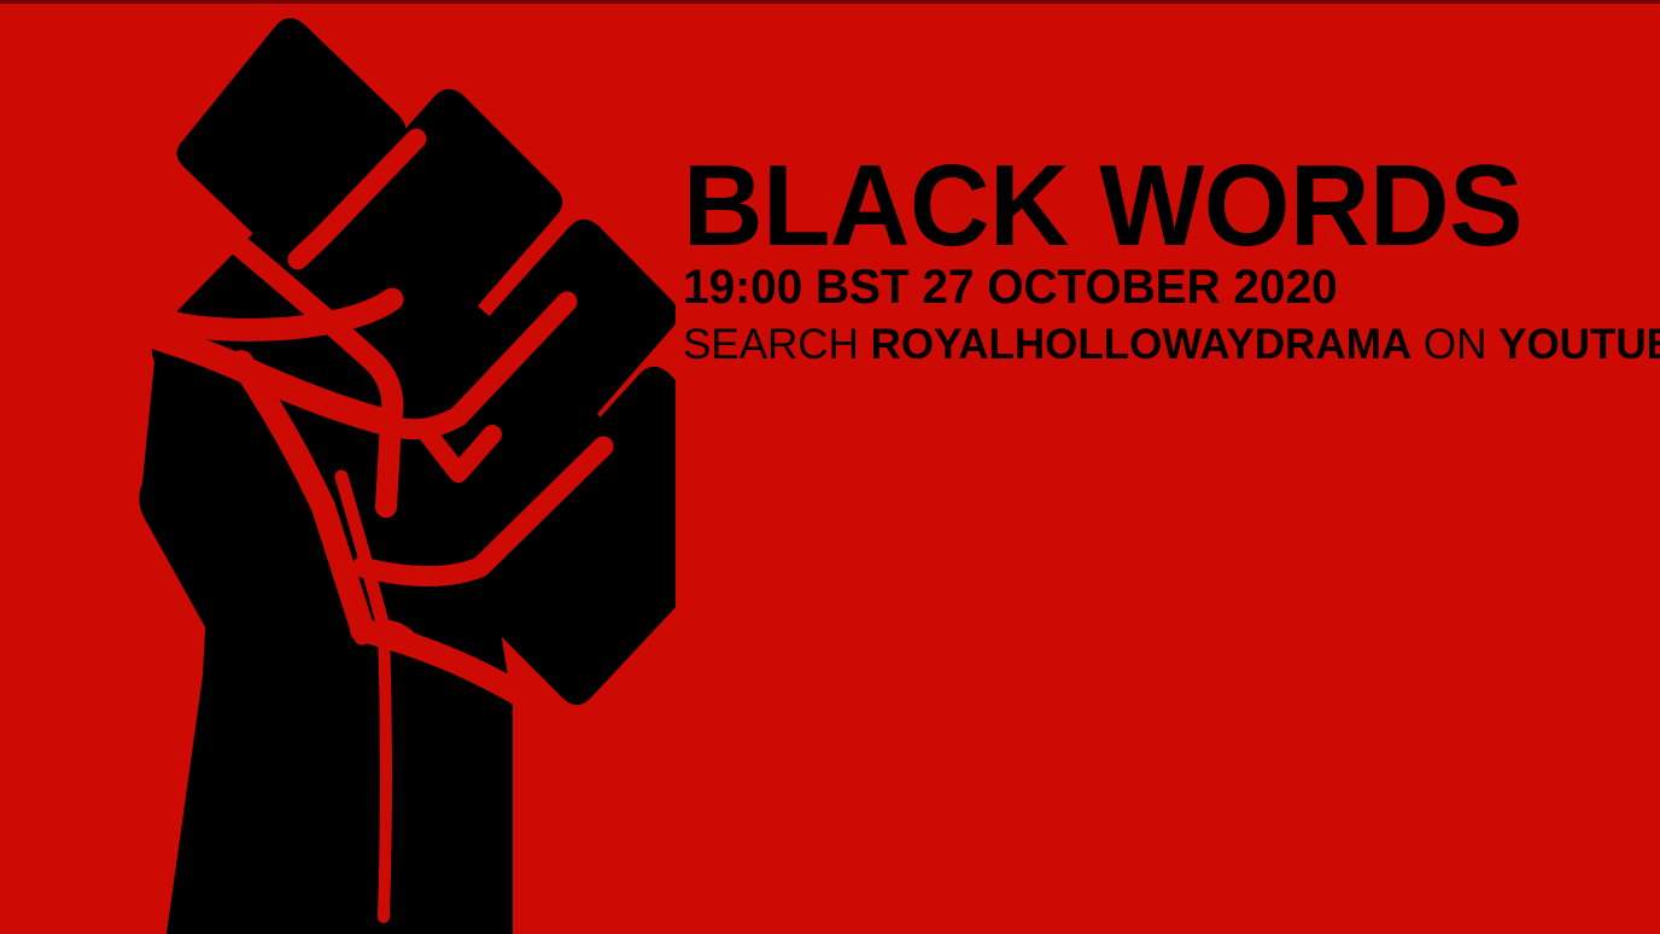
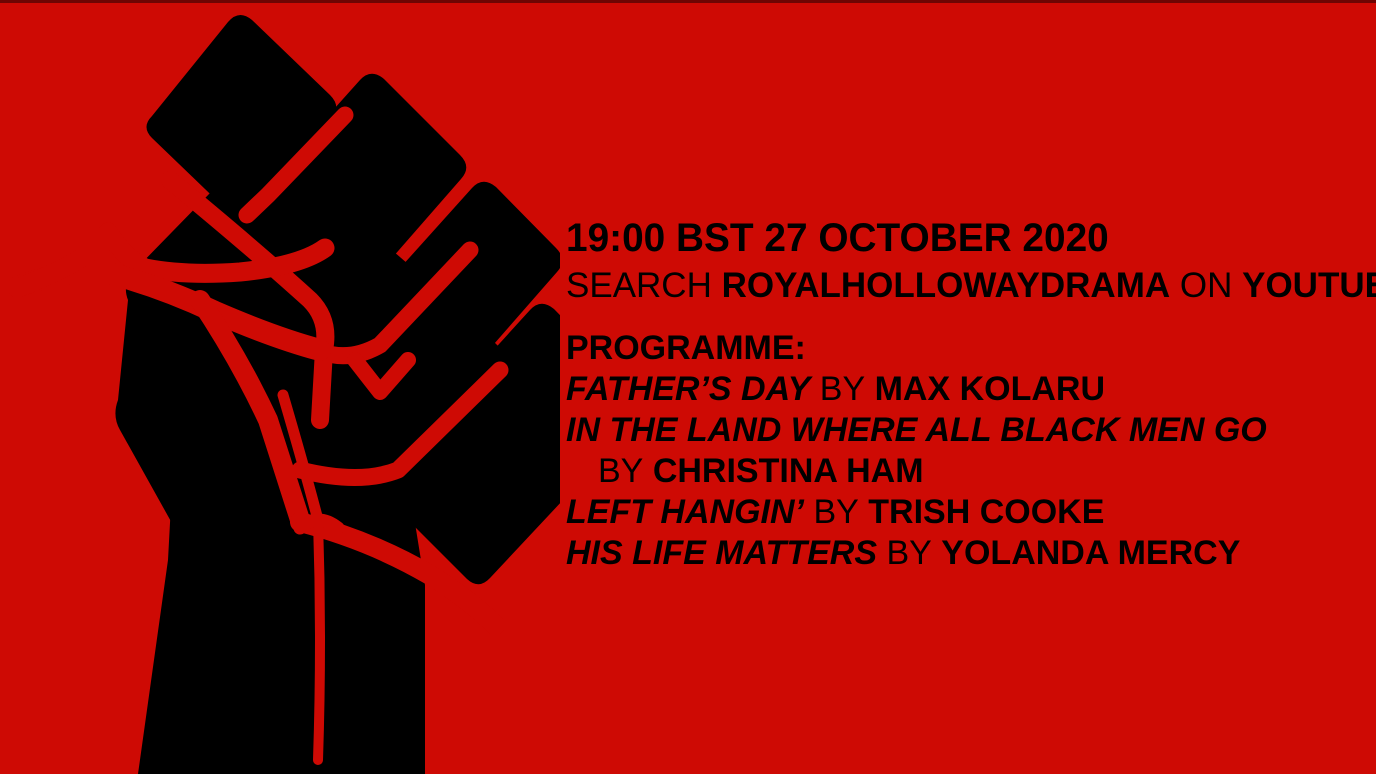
- BLACK WORDS
  19:00 BST 27 OCTOBER 2020
  SEARCH ROYALHOLLOWAYDRAMA ON YOUTU
+ PROGRAMME:
+ FATHER’S DAY BY MAX KOLARU
+ IN THE LAND WHERE ALL BLACK MEN GO
+ BY CHRISTINA HAM
+ LEFT HANGIN’ BY TRISH COOKE
+ HIS LIFE MATTERS BY YOLANDA MERCY
